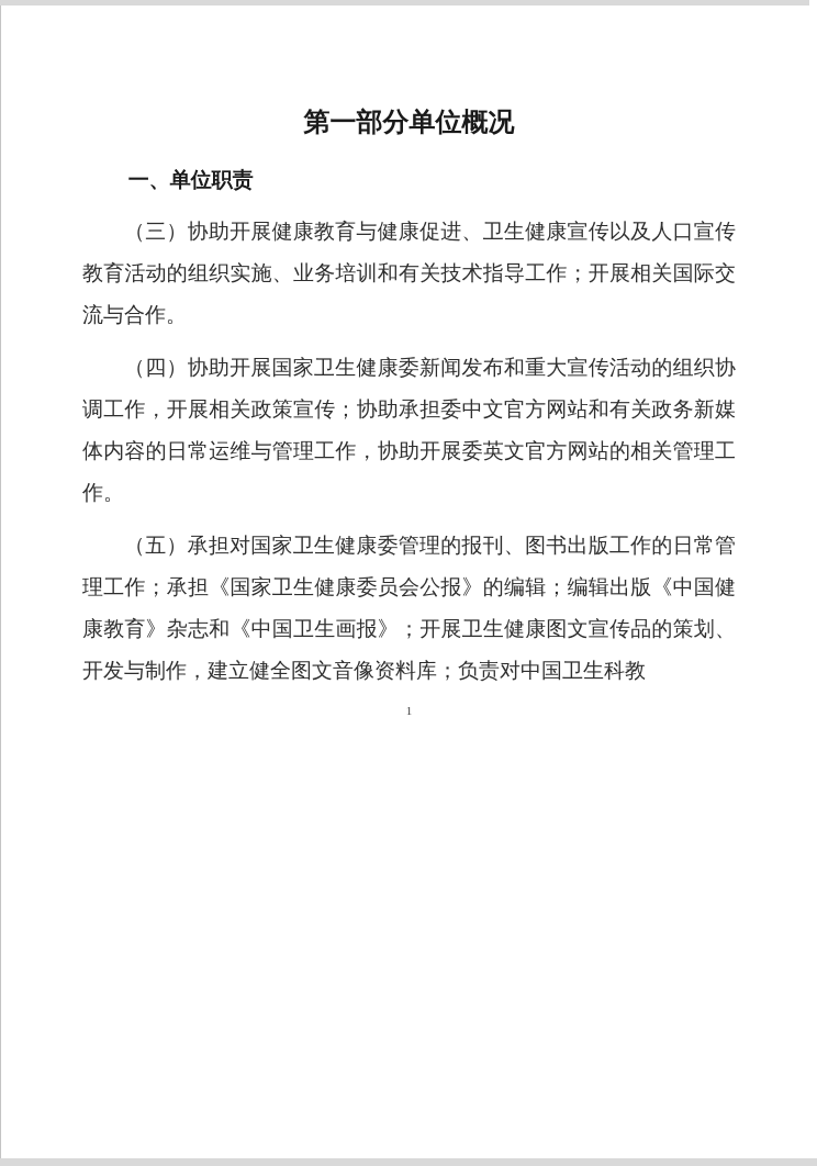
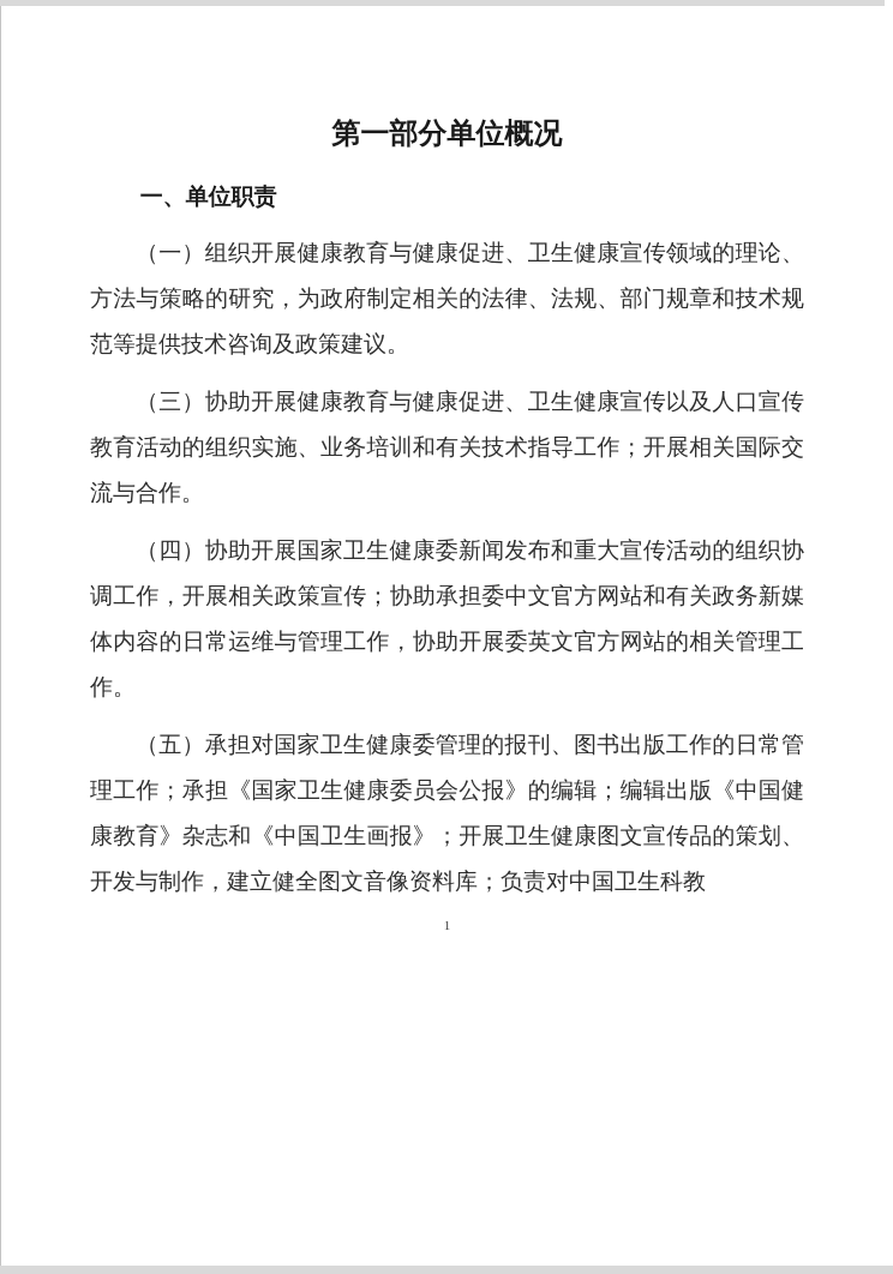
  第一部分单位概况
  一、单位职责
+ （一）组织开展健康教育与健康促进、卫生健康宣传领域的理论、方法与策略的研究，为政府制定相关的法律、法规、部门规章和技术规范等提供技术咨询及政策建议。
  （三）协助开展健康教育与健康促进、卫生健康宣传以及人口宣传教育活动的组织实施、业务培训和有关技术指导工作；开展相关国际交流与合作。
  （四）协助开展国家卫生健康委新闻发布和重大宣传活动的组织协调工作，开展相关政策宣传；协助承担委中文官方网站和有关政务新媒体内容的日常运维与管理工作，协助开展委英文官方网站的相关管理工作。
  （五）承担对国家卫生健康委管理的报刊、图书出版工作的日常管理工作；承担《国家卫生健康委员会公报》的编辑；编辑出版《中国健康教育》杂志和《中国卫生画报》；开展卫生健康图文宣传品的策划、开发与制作，建立健全图文音像资料库；负责对中国卫生科教
  1
